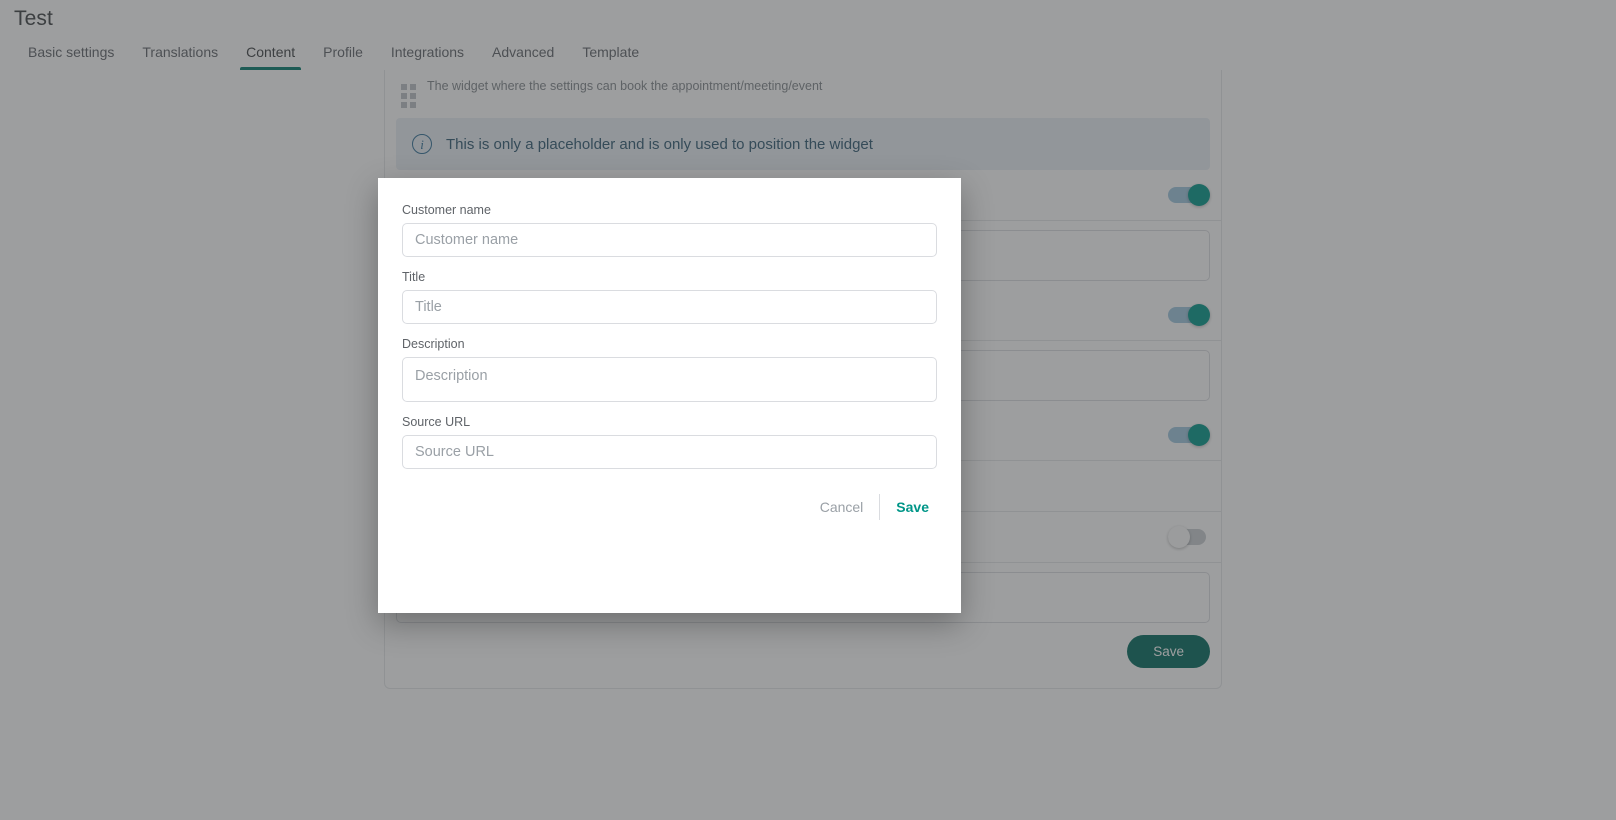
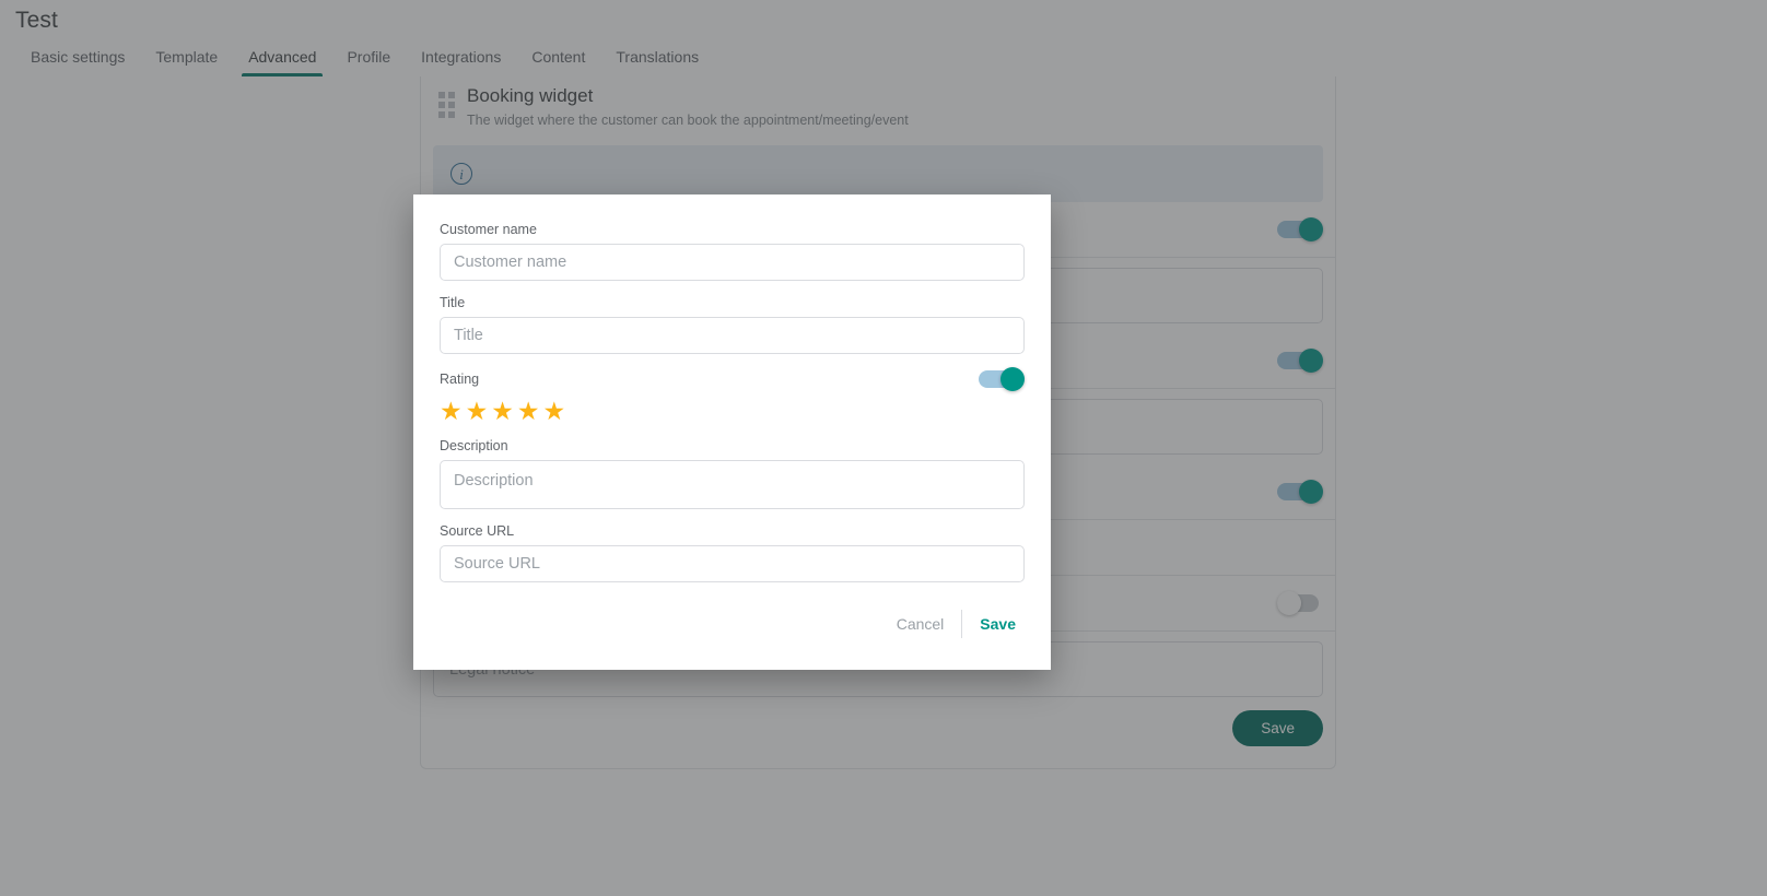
  Test
  Basic settings
- Translations
+ Template
- Content
+ Advanced
  Profile
  Integrations
- Advanced
+ Content
- Template
+ Translations
+ Booking widget
- The widget where the settings can book the appointment/meeting/event
+ The widget where the customer can book the appointment/meeting/event
  i
- This is only a placeholder and is only used to position the widget
  Save
  Customer name
  Customer name
  Title
  Title
+ Rating
+ ★★★★★
  Description
  Description
  Source URL
  Source URL
  Cancel
  Save
